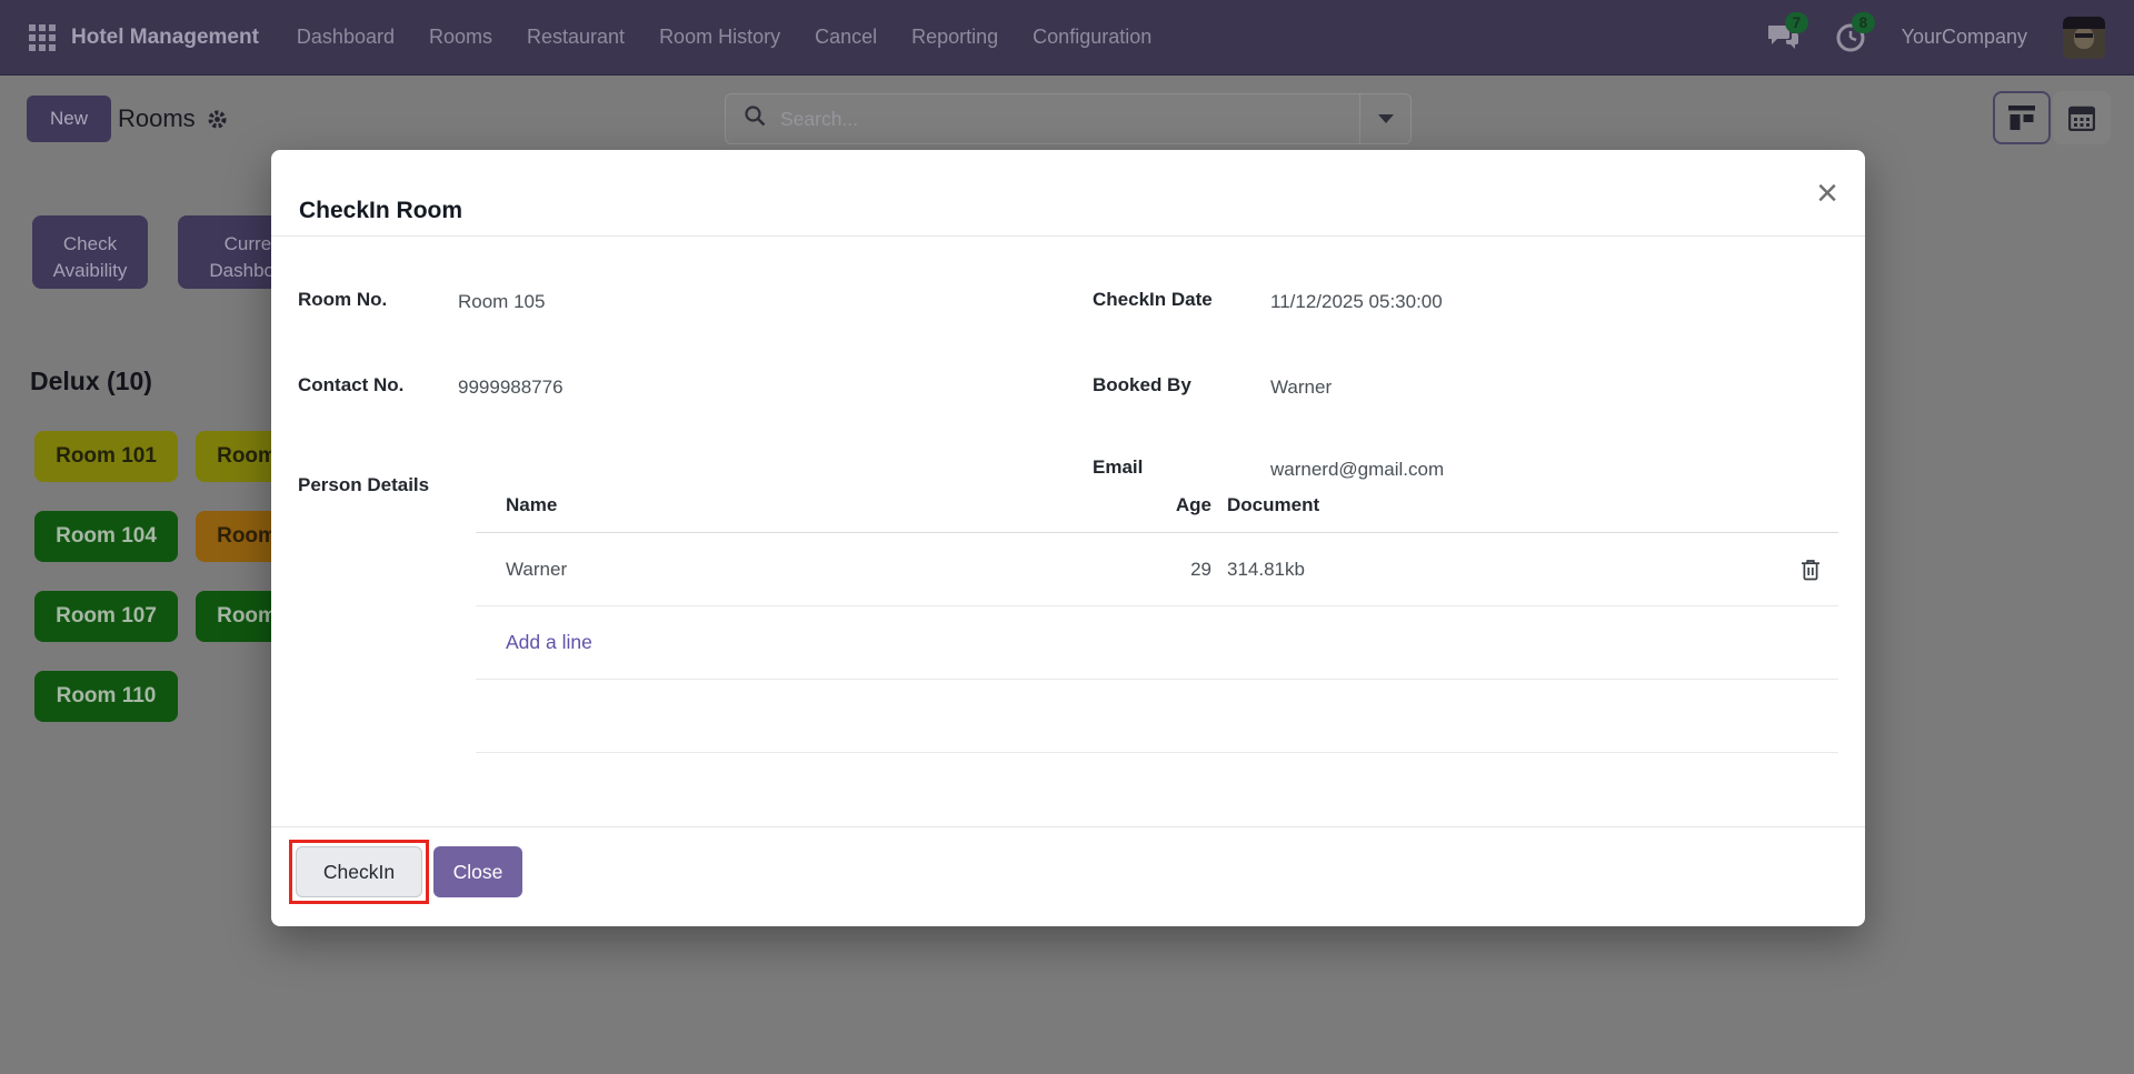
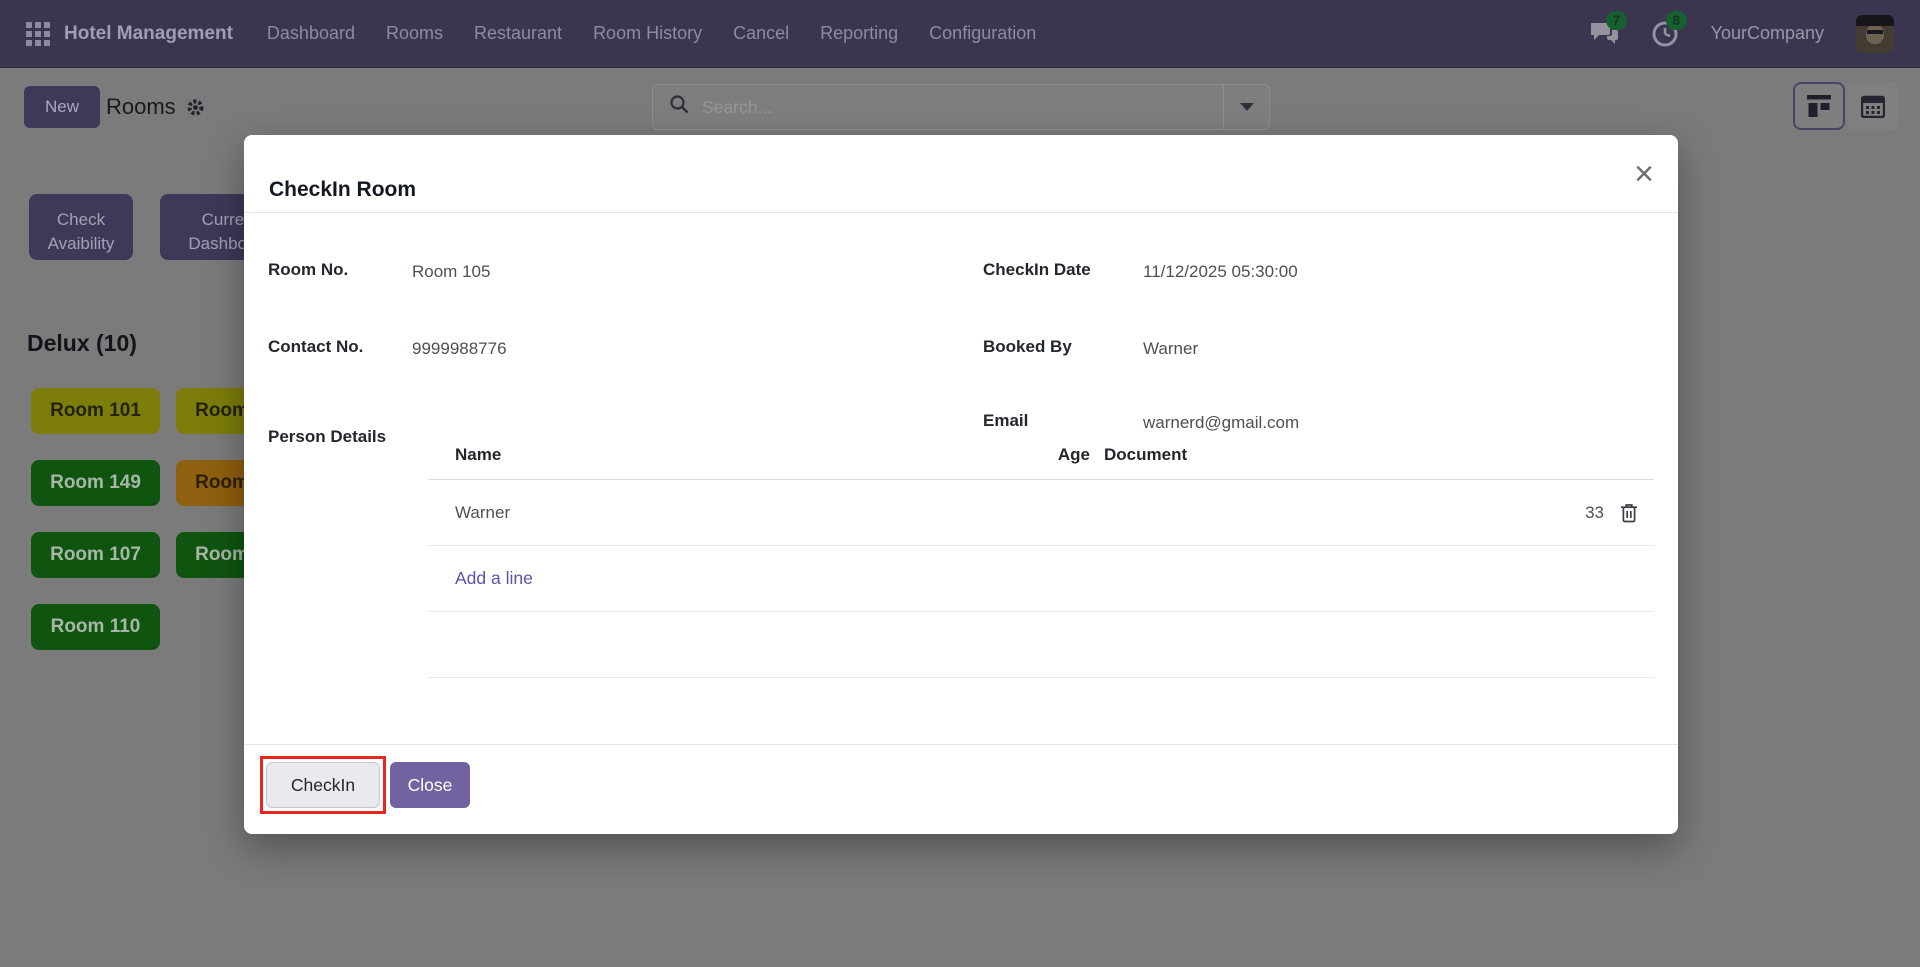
  Hotel Management
  Dashboard
  Rooms
  Restaurant
  Room History
  Cancel
  Reporting
  Configuration
  7
  8
  YourCompany
  New
  Rooms
  Search...
  Check Avaibility
  Delux (10)
  Room 101
- Room 104
+ Room 149
  Room 107
  Room 110
  CheckIn Room
  ×
  Room No.
  Room 105
  Contact No.
  9999988776
  CheckIn Date
  11/12/2025 05:30:00
  Booked By
  Warner
  Email
  warnerd@gmail.com
  Person Details
  Name
  Age
  Document
  Warner
- 29
+ 33
- 314.81kb
  Add a line
  CheckIn
  Close
